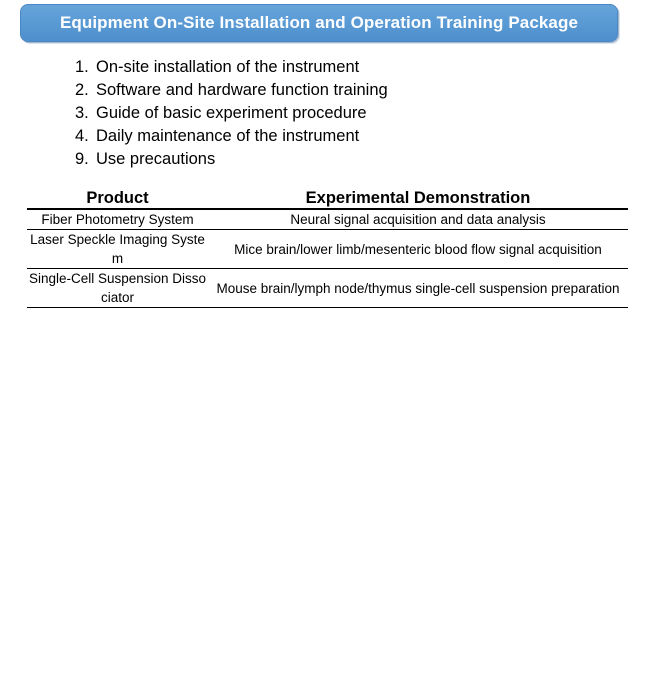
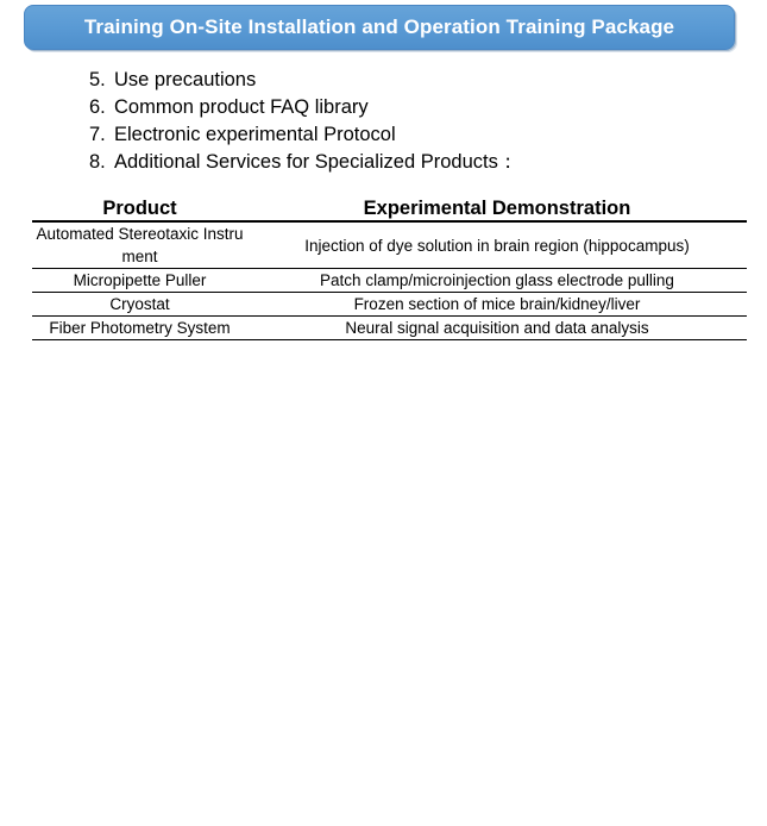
- Equipment On-Site Installation and Operation Training Package
+ Training On-Site Installation and Operation Training Package
- 1.
- On-site installation of the instrument
- 2.
- Software and hardware function training
- 3.
- Guide of basic experiment procedure
- 4.
- Daily maintenance of the instrument
- 9.
+ 5.
  Use precautions
+ 6.
+ Common product FAQ library
+ 7.
+ Electronic experimental Protocol
+ 8.
+ Additional Services for Specialized Products：
  Product	Experimental Demonstration
+ Automated Stereotaxic Instrument	Injection of dye solution in brain region (hippocampus)
+ Micropipette Puller	Patch clamp/microinjection glass electrode pulling
+ Cryostat	Frozen section of mice brain/kidney/liver
  Fiber Photometry System	Neural signal acquisition and data analysis
- Laser Speckle Imaging System	Mice brain/lower limb/mesenteric blood flow signal acquisition
- Single-Cell Suspension Dissociator	Mouse brain/lymph node/thymus single-cell suspension preparation
